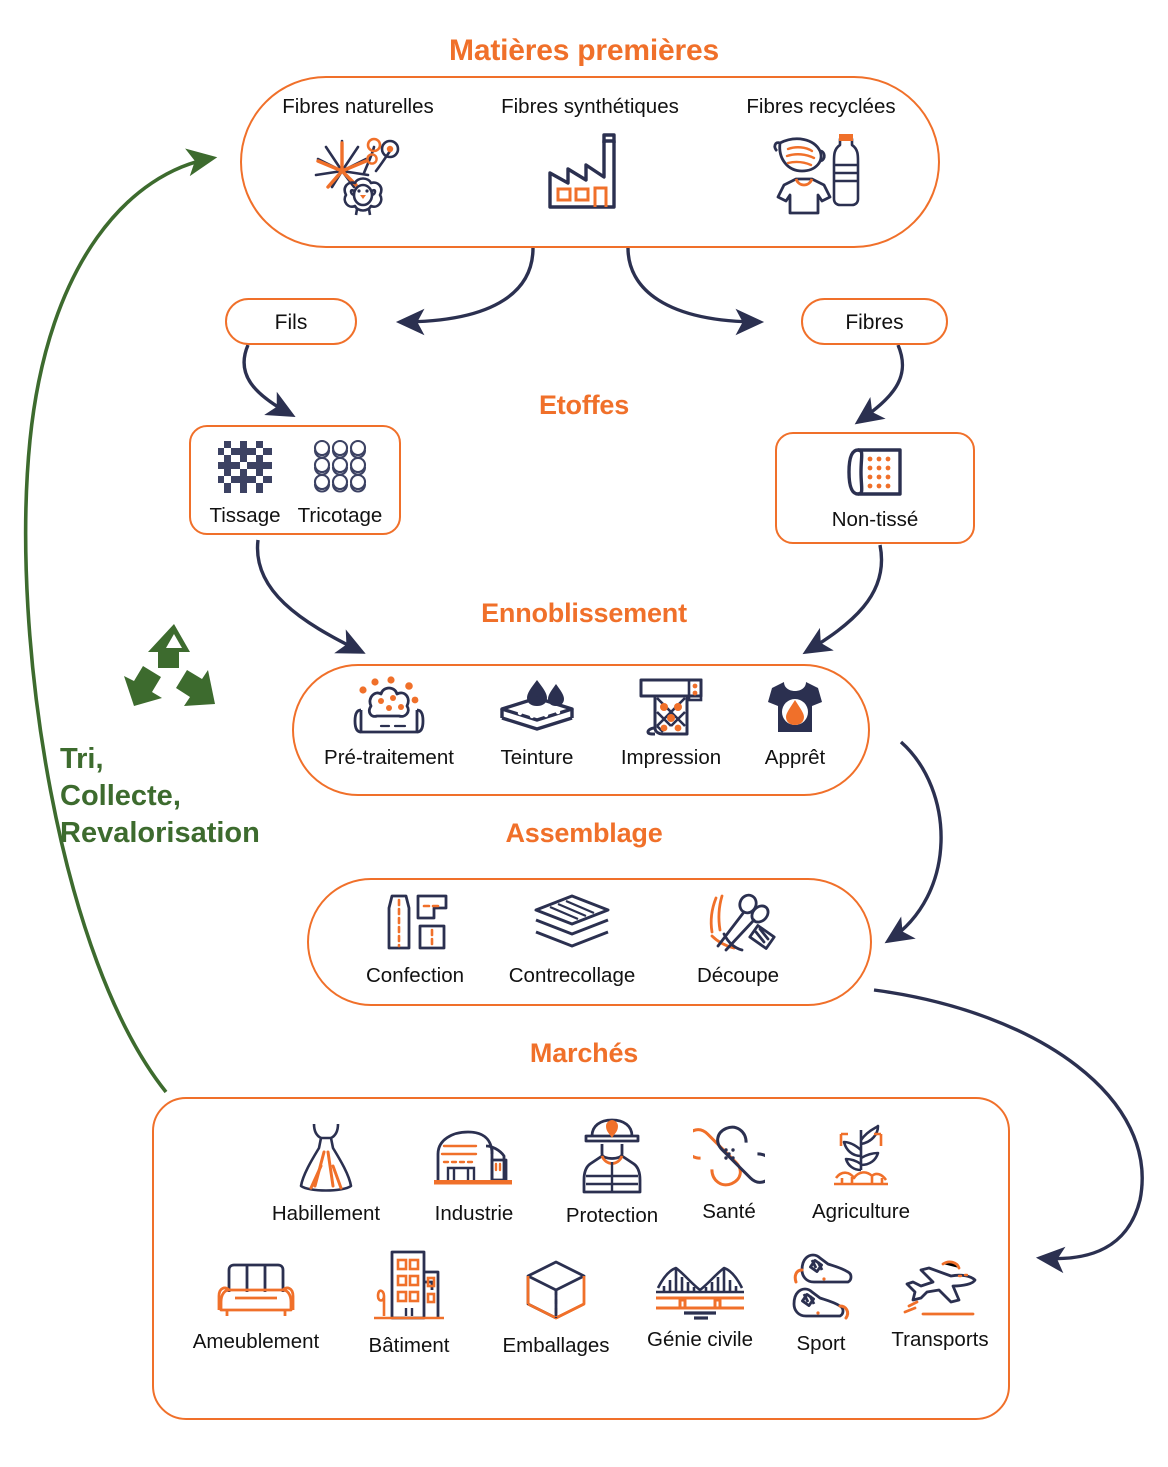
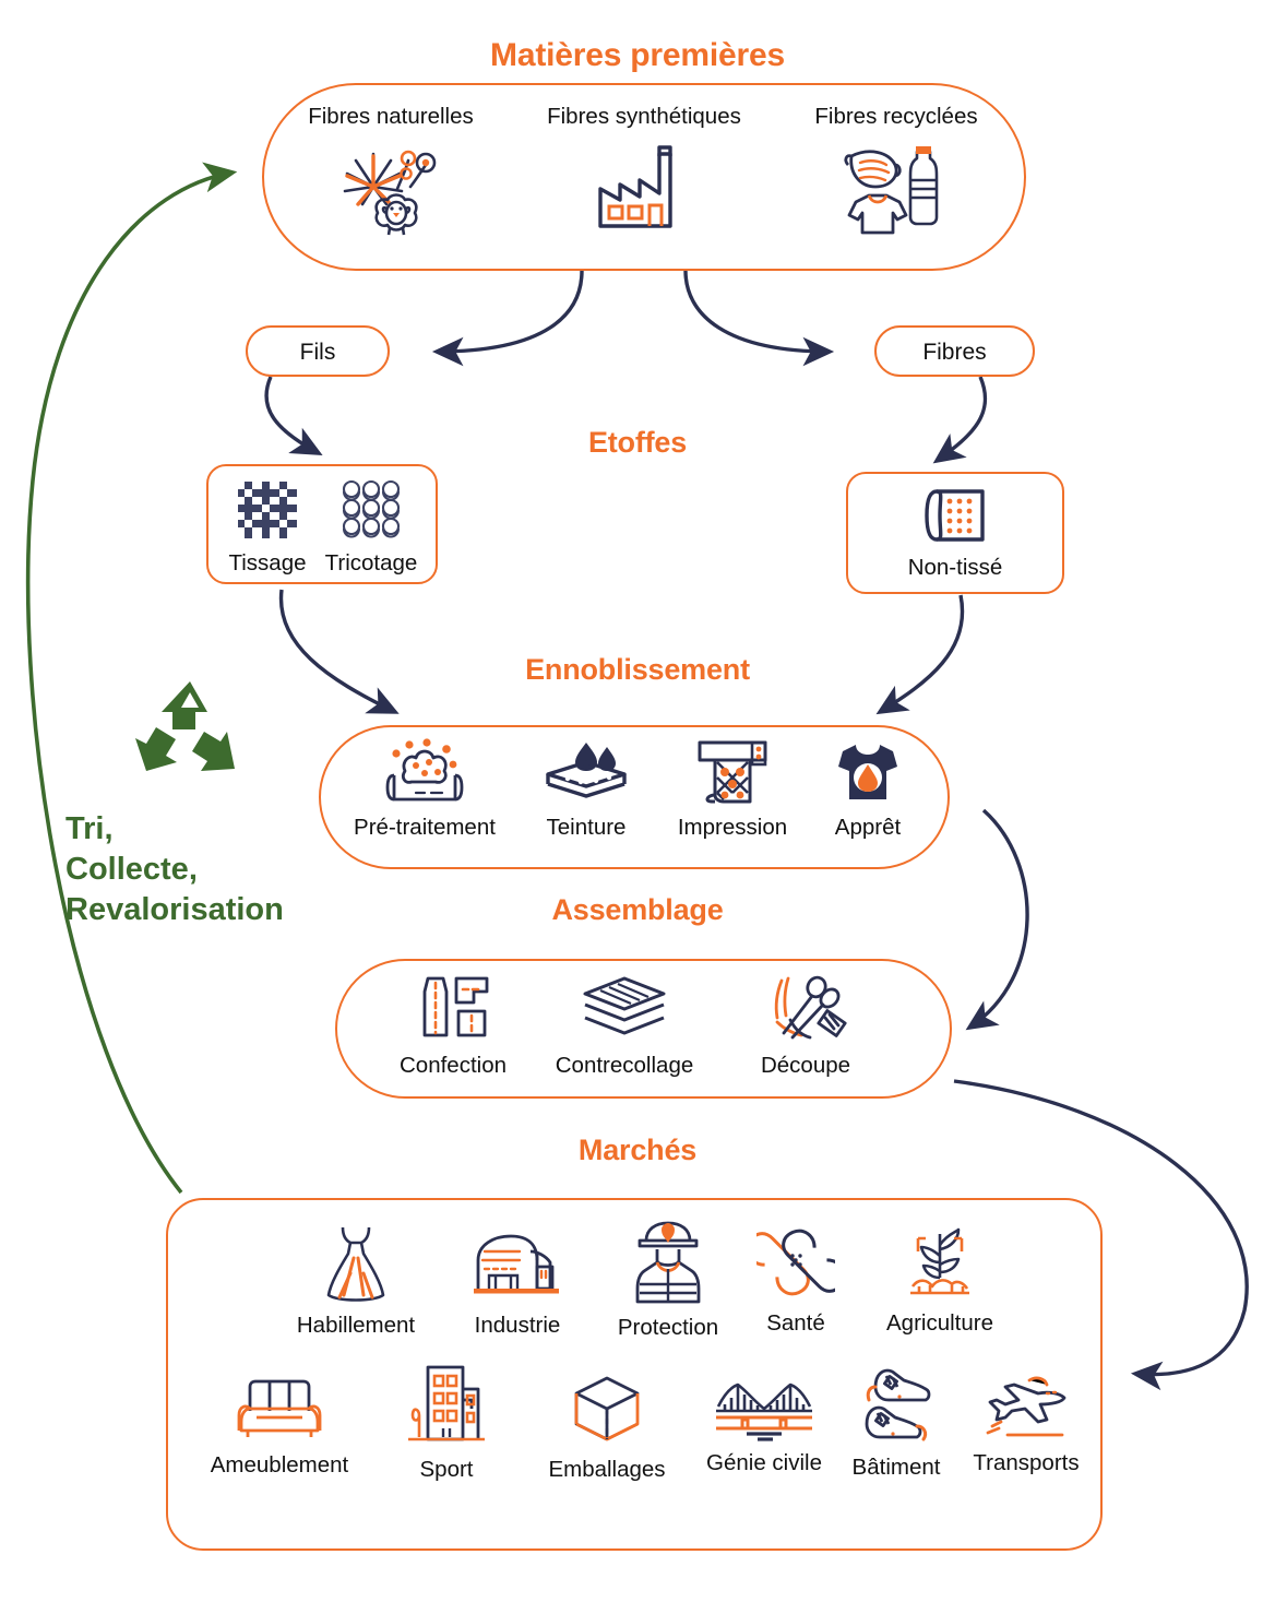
  Matières premières
  Fibres naturelles
  Fibres synthétiques
  Fibres recyclées
  Fils
  Fibres
  Etoffes
  Tissage
  Tricotage
  Non-tissé
  Ennoblissement
  Pré-traitement
  Teinture
  Impression
  Apprêt
  Assemblage
  Confection
  Contrecollage
  Découpe
  Marchés
  Habillement
  Industrie
  Protection
  Santé
  Agriculture
  Ameublement
- Bâtiment
+ Sport
  Emballages
  Génie civile
- Sport
+ Bâtiment
  Transports
  Tri,
  Collecte,
  Revalorisation
